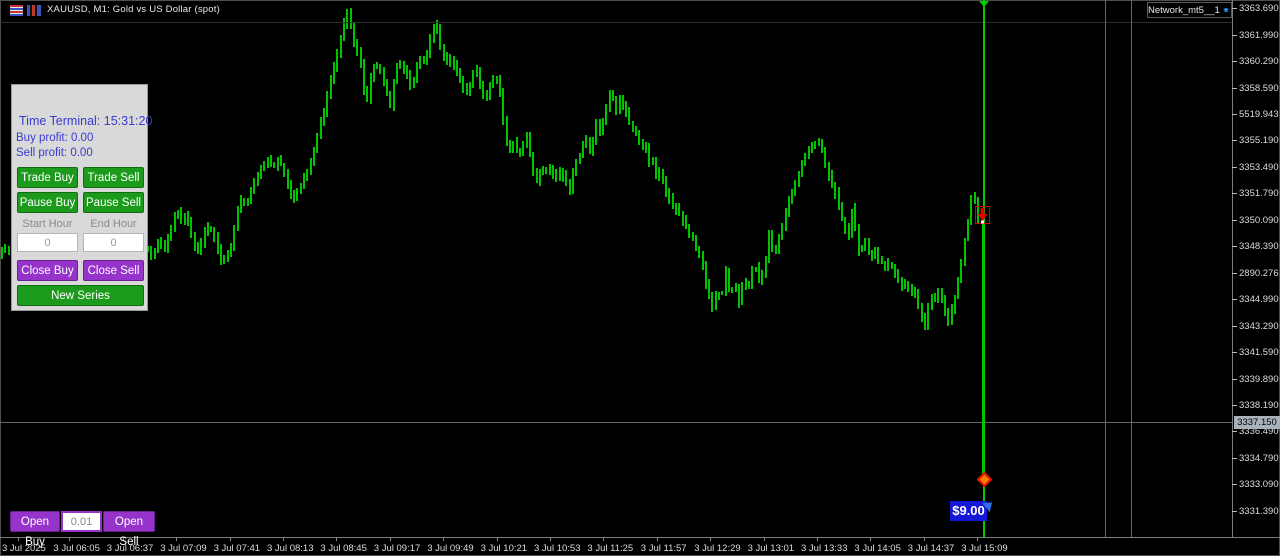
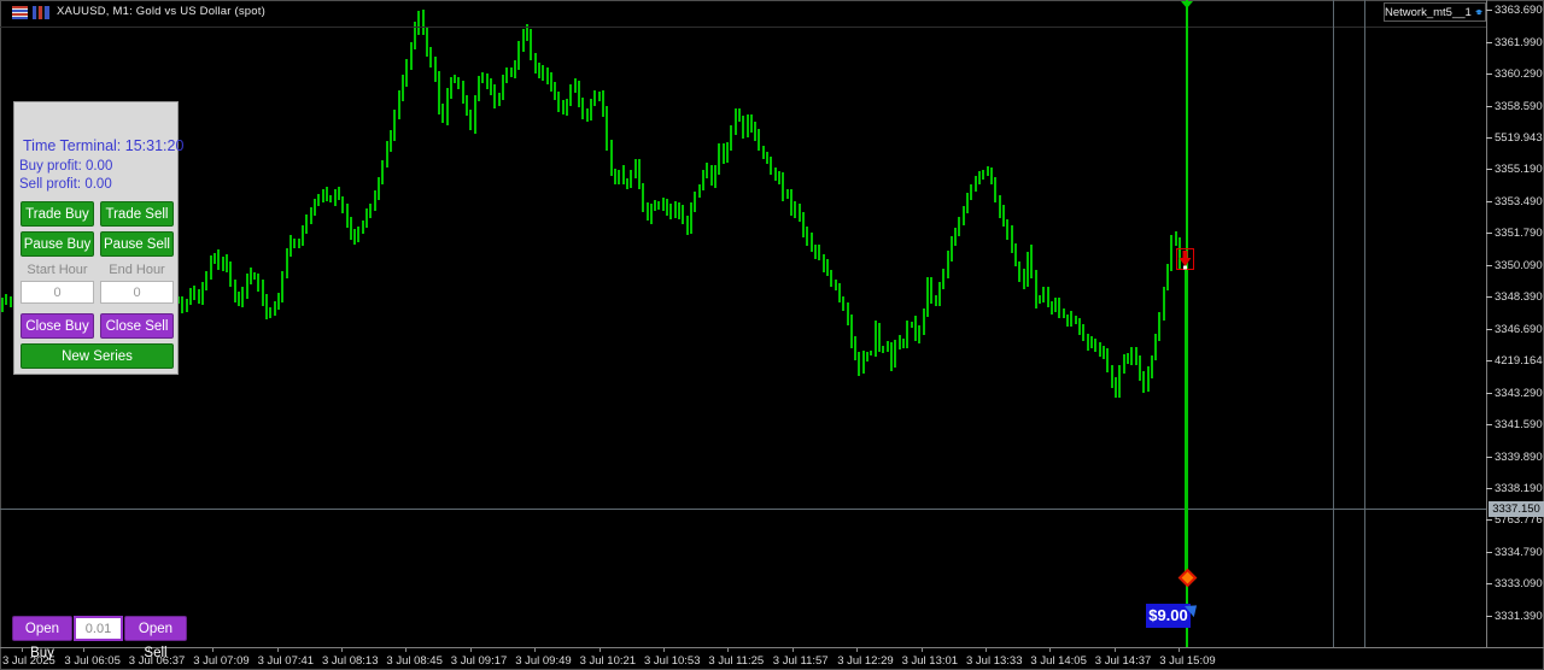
  XAUUSD, M1: Gold vs US Dollar (spot)
  $9.00
  3363.690
  3361.990
  3360.290
  3358.590
  5519.943
  3355.190
  3353.490
  3351.790
  3350.090
  3348.390
- 2890.276
+ 3346.690
- 3344.990
+ 4219.164
  3343.290
  3341.590
  3339.890
  3338.190
- 3336.490
+ 5763.776
  3334.790
  3333.090
  3331.390
  3337.150
  3 Jul 06:05
  3 Jul 07:09
  3 Jul 07:41
  3 Jul 08:13
  3 Jul 08:45
  3 Jul 09:17
  3 Jul 09:49
  3 Jul 10:21
  3 Jul 10:53
  3 Jul 11:25
  3 Jul 11:57
  3 Jul 12:29
  3 Jul 13:01
  3 Jul 13:33
  3 Jul 14:05
  3 Jul 14:37
  3 Jul 15:09
  Network_mt5__1
  Time Terminal: 15:31:20
  Buy profit: 0.00
  Sell profit: 0.00
  Trade Buy
  Trade Sell
  Pause Buy
  Pause Sell
  Start Hour
  End Hour
  0
  0
  Close Buy
  Close Sell
  New Series
  Open Buy
  0.01
  Open Sell
